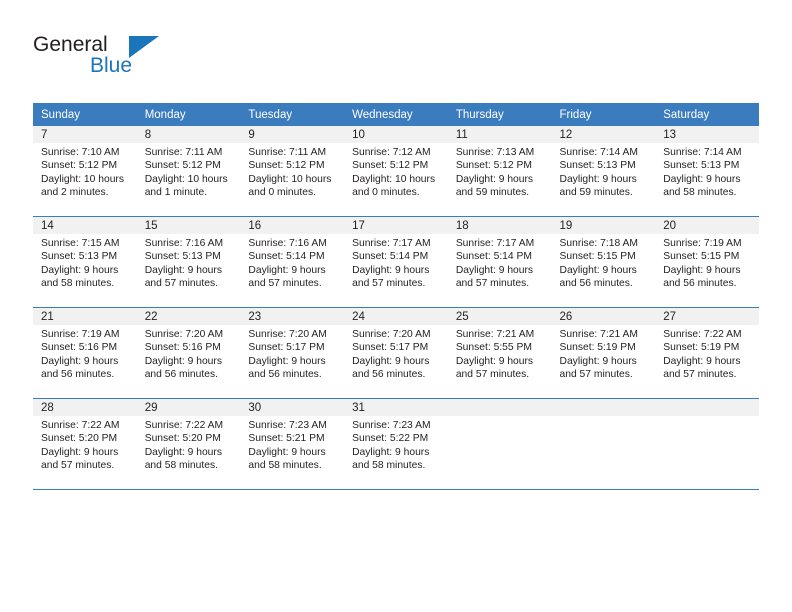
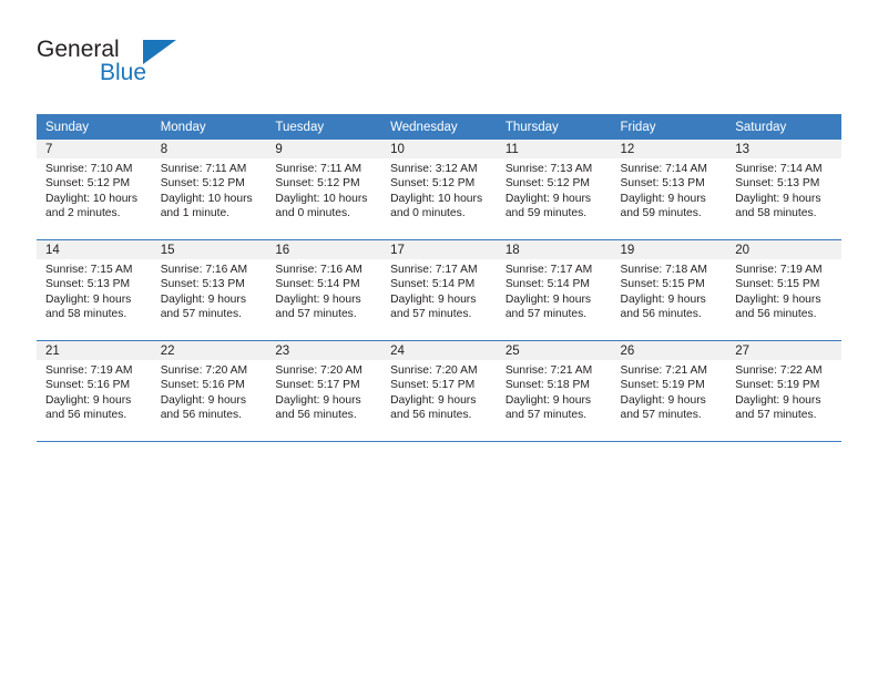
  General
  Blue
  Sunday	Monday	Tuesday	Wednesday	Thursday	Friday	Saturday
- 7Sunrise: 7:10 AMSunset: 5:12 PMDaylight: 10 hoursand 2 minutes.	8Sunrise: 7:11 AMSunset: 5:12 PMDaylight: 10 hoursand 1 minute.	9Sunrise: 7:11 AMSunset: 5:12 PMDaylight: 10 hoursand 0 minutes.	10Sunrise: 7:12 AMSunset: 5:12 PMDaylight: 10 hoursand 0 minutes.	11Sunrise: 7:13 AMSunset: 5:12 PMDaylight: 9 hoursand 59 minutes.	12Sunrise: 7:14 AMSunset: 5:13 PMDaylight: 9 hoursand 59 minutes.	13Sunrise: 7:14 AMSunset: 5:13 PMDaylight: 9 hoursand 58 minutes.
+ 7Sunrise: 7:10 AMSunset: 5:12 PMDaylight: 10 hoursand 2 minutes.	8Sunrise: 7:11 AMSunset: 5:12 PMDaylight: 10 hoursand 1 minute.	9Sunrise: 7:11 AMSunset: 5:12 PMDaylight: 10 hoursand 0 minutes.	10Sunrise: 3:12 AMSunset: 5:12 PMDaylight: 10 hoursand 0 minutes.	11Sunrise: 7:13 AMSunset: 5:12 PMDaylight: 9 hoursand 59 minutes.	12Sunrise: 7:14 AMSunset: 5:13 PMDaylight: 9 hoursand 59 minutes.	13Sunrise: 7:14 AMSunset: 5:13 PMDaylight: 9 hoursand 58 minutes.
  14Sunrise: 7:15 AMSunset: 5:13 PMDaylight: 9 hoursand 58 minutes.	15Sunrise: 7:16 AMSunset: 5:13 PMDaylight: 9 hoursand 57 minutes.	16Sunrise: 7:16 AMSunset: 5:14 PMDaylight: 9 hoursand 57 minutes.	17Sunrise: 7:17 AMSunset: 5:14 PMDaylight: 9 hoursand 57 minutes.	18Sunrise: 7:17 AMSunset: 5:14 PMDaylight: 9 hoursand 57 minutes.	19Sunrise: 7:18 AMSunset: 5:15 PMDaylight: 9 hoursand 56 minutes.	20Sunrise: 7:19 AMSunset: 5:15 PMDaylight: 9 hoursand 56 minutes.
- 21Sunrise: 7:19 AMSunset: 5:16 PMDaylight: 9 hoursand 56 minutes.	22Sunrise: 7:20 AMSunset: 5:16 PMDaylight: 9 hoursand 56 minutes.	23Sunrise: 7:20 AMSunset: 5:17 PMDaylight: 9 hoursand 56 minutes.	24Sunrise: 7:20 AMSunset: 5:17 PMDaylight: 9 hoursand 56 minutes.	25Sunrise: 7:21 AMSunset: 5:55 PMDaylight: 9 hoursand 57 minutes.	26Sunrise: 7:21 AMSunset: 5:19 PMDaylight: 9 hoursand 57 minutes.	27Sunrise: 7:22 AMSunset: 5:19 PMDaylight: 9 hoursand 57 minutes.
+ 21Sunrise: 7:19 AMSunset: 5:16 PMDaylight: 9 hoursand 56 minutes.	22Sunrise: 7:20 AMSunset: 5:16 PMDaylight: 9 hoursand 56 minutes.	23Sunrise: 7:20 AMSunset: 5:17 PMDaylight: 9 hoursand 56 minutes.	24Sunrise: 7:20 AMSunset: 5:17 PMDaylight: 9 hoursand 56 minutes.	25Sunrise: 7:21 AMSunset: 5:18 PMDaylight: 9 hoursand 57 minutes.	26Sunrise: 7:21 AMSunset: 5:19 PMDaylight: 9 hoursand 57 minutes.	27Sunrise: 7:22 AMSunset: 5:19 PMDaylight: 9 hoursand 57 minutes.
- 28Sunrise: 7:22 AMSunset: 5:20 PMDaylight: 9 hoursand 57 minutes.	29Sunrise: 7:22 AMSunset: 5:20 PMDaylight: 9 hoursand 58 minutes.	30Sunrise: 7:23 AMSunset: 5:21 PMDaylight: 9 hoursand 58 minutes.	31Sunrise: 7:23 AMSunset: 5:22 PMDaylight: 9 hoursand 58 minutes.
